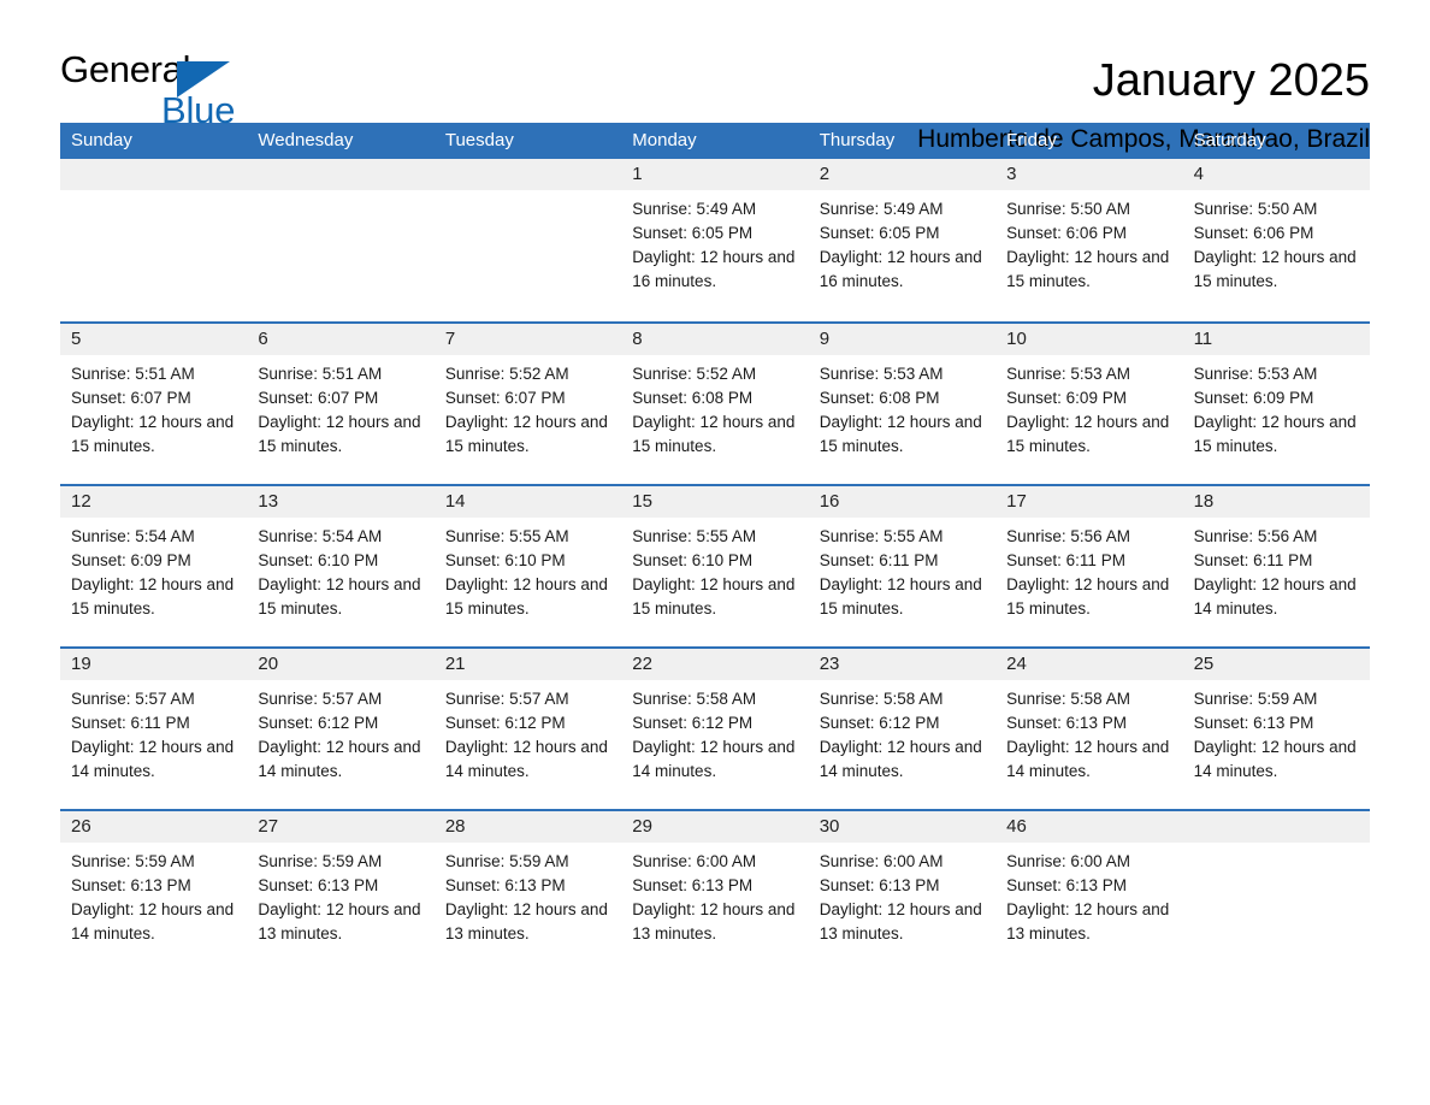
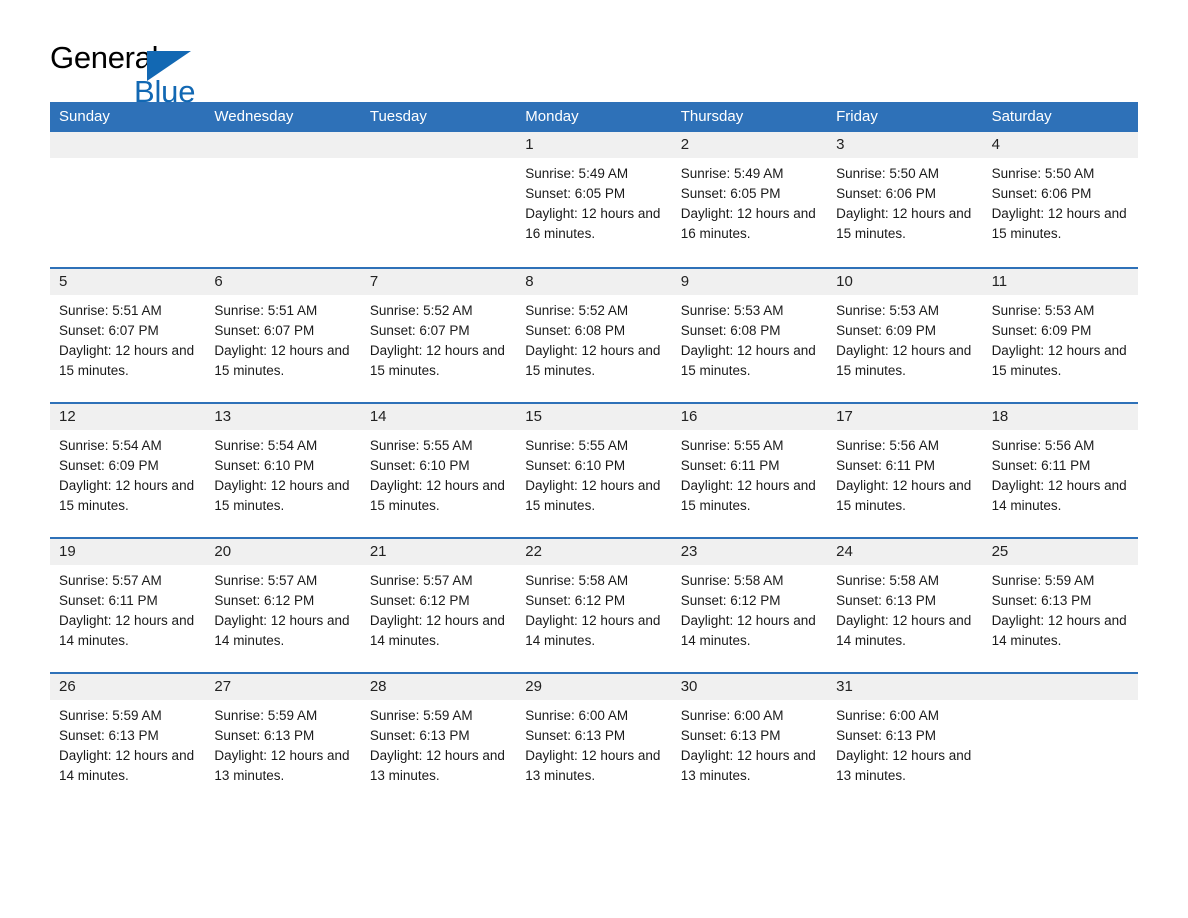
  General
  Blue
- January 2025
- Humberto de Campos, Maranhao, Brazil
  Sunday
  Wednesday
  Tuesday
  Monday
  Thursday
  Friday
  Saturday
  1
  Sunrise: 5:49 AM
  Sunset: 6:05 PM
  Daylight: 12 hours and 16 minutes.
  2
  Sunrise: 5:49 AM
  Sunset: 6:05 PM
  Daylight: 12 hours and 16 minutes.
  3
  Sunrise: 5:50 AM
  Sunset: 6:06 PM
  Daylight: 12 hours and 15 minutes.
  4
  Sunrise: 5:50 AM
  Sunset: 6:06 PM
  Daylight: 12 hours and 15 minutes.
  5
  Sunrise: 5:51 AM
  Sunset: 6:07 PM
  Daylight: 12 hours and 15 minutes.
  6
  Sunrise: 5:51 AM
  Sunset: 6:07 PM
  Daylight: 12 hours and 15 minutes.
  7
  Sunrise: 5:52 AM
  Sunset: 6:07 PM
  Daylight: 12 hours and 15 minutes.
  8
  Sunrise: 5:52 AM
  Sunset: 6:08 PM
  Daylight: 12 hours and 15 minutes.
  9
  Sunrise: 5:53 AM
  Sunset: 6:08 PM
  Daylight: 12 hours and 15 minutes.
  10
  Sunrise: 5:53 AM
  Sunset: 6:09 PM
  Daylight: 12 hours and 15 minutes.
  11
  Sunrise: 5:53 AM
  Sunset: 6:09 PM
  Daylight: 12 hours and 15 minutes.
  12
  Sunrise: 5:54 AM
  Sunset: 6:09 PM
  Daylight: 12 hours and 15 minutes.
  13
  Sunrise: 5:54 AM
  Sunset: 6:10 PM
  Daylight: 12 hours and 15 minutes.
  14
  Sunrise: 5:55 AM
  Sunset: 6:10 PM
  Daylight: 12 hours and 15 minutes.
  15
  Sunrise: 5:55 AM
  Sunset: 6:10 PM
  Daylight: 12 hours and 15 minutes.
  16
  Sunrise: 5:55 AM
  Sunset: 6:11 PM
  Daylight: 12 hours and 15 minutes.
  17
  Sunrise: 5:56 AM
  Sunset: 6:11 PM
  Daylight: 12 hours and 15 minutes.
  18
  Sunrise: 5:56 AM
  Sunset: 6:11 PM
  Daylight: 12 hours and 14 minutes.
  19
  Sunrise: 5:57 AM
  Sunset: 6:11 PM
  Daylight: 12 hours and 14 minutes.
  20
  Sunrise: 5:57 AM
  Sunset: 6:12 PM
  Daylight: 12 hours and 14 minutes.
  21
  Sunrise: 5:57 AM
  Sunset: 6:12 PM
  Daylight: 12 hours and 14 minutes.
  22
  Sunrise: 5:58 AM
  Sunset: 6:12 PM
  Daylight: 12 hours and 14 minutes.
  23
  Sunrise: 5:58 AM
  Sunset: 6:12 PM
  Daylight: 12 hours and 14 minutes.
  24
  Sunrise: 5:58 AM
  Sunset: 6:13 PM
  Daylight: 12 hours and 14 minutes.
  25
  Sunrise: 5:59 AM
  Sunset: 6:13 PM
  Daylight: 12 hours and 14 minutes.
  26
  Sunrise: 5:59 AM
  Sunset: 6:13 PM
  Daylight: 12 hours and 14 minutes.
  27
  Sunrise: 5:59 AM
  Sunset: 6:13 PM
  Daylight: 12 hours and 13 minutes.
  28
  Sunrise: 5:59 AM
  Sunset: 6:13 PM
  Daylight: 12 hours and 13 minutes.
  29
  Sunrise: 6:00 AM
  Sunset: 6:13 PM
  Daylight: 12 hours and 13 minutes.
  30
  Sunrise: 6:00 AM
  Sunset: 6:13 PM
  Daylight: 12 hours and 13 minutes.
- 46
+ 31
  Sunrise: 6:00 AM
  Sunset: 6:13 PM
  Daylight: 12 hours and 13 minutes.
